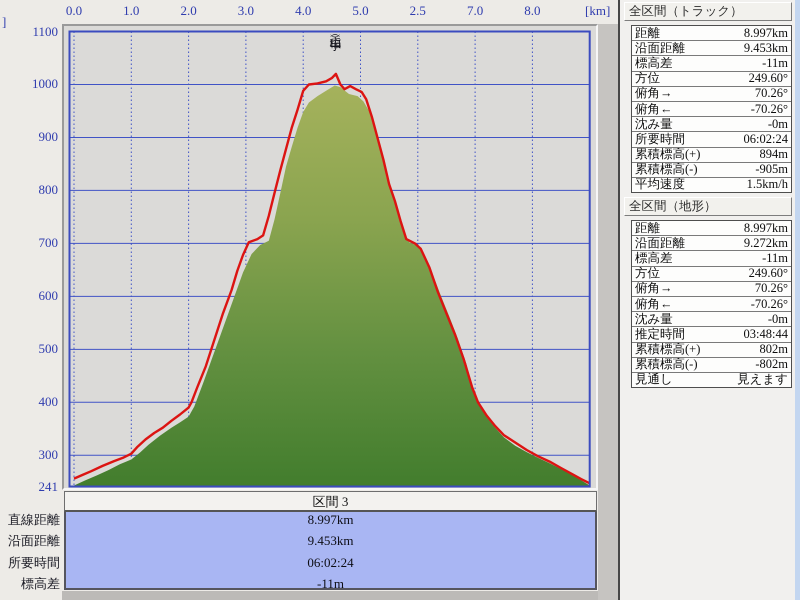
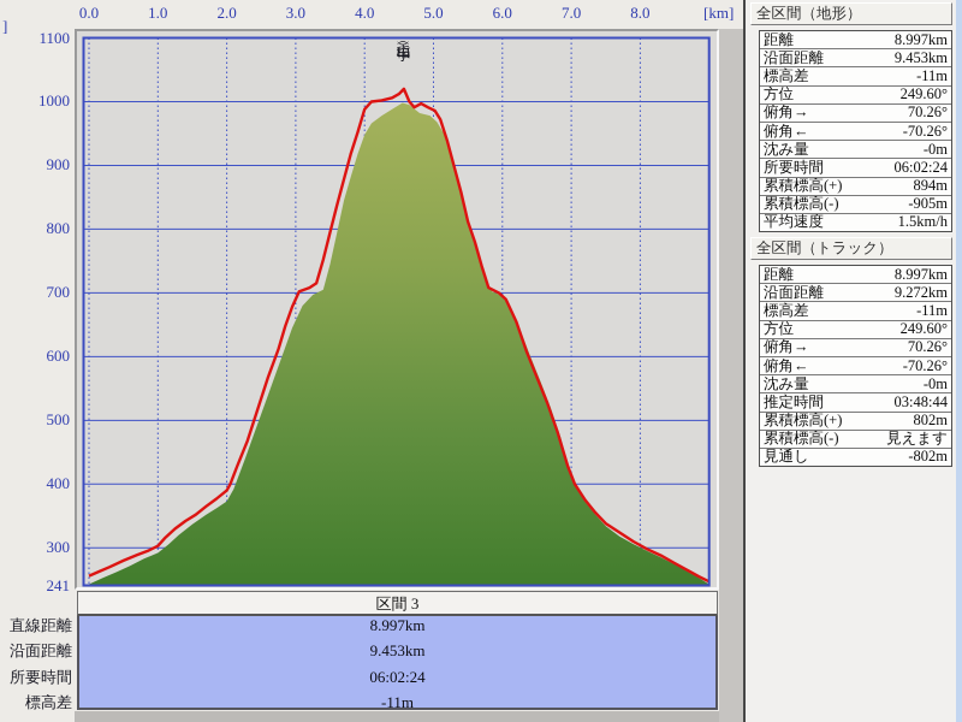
  ]
  0.0
  1.0
  2.0
  3.0
  4.0
  5.0
- 2.5
+ 6.0
  7.0
  8.0
  [km]
  1100
  1000
  900
  800
  700
  600
  500
  400
  300
  241
  区間 3
  8.997km
  9.453km
  06:02:24
  -11m
  直線距離
  沿面距離
  所要時間
  標高差
- 全区間（トラック）
+ 全区間（地形）
  距離
  8.997km
  沿面距離
  9.453km
  標高差
  -11m
  方位
  249.60°
  俯角→
  70.26°
  俯角←
  -70.26°
  沈み量
  -0m
  所要時間
  06:02:24
  累積標高(+)
  894m
  累積標高(-)
  -905m
  平均速度
  1.5km/h
- 全区間（地形）
+ 全区間（トラック）
  距離
  8.997km
  沿面距離
  9.272km
  標高差
  -11m
  方位
  249.60°
  俯角→
  70.26°
  俯角←
  -70.26°
  沈み量
  -0m
  推定時間
  03:48:44
  累積標高(+)
  802m
  累積標高(-)
- -802m
+ 見えます
  見通し
- 見えます
+ -802m
